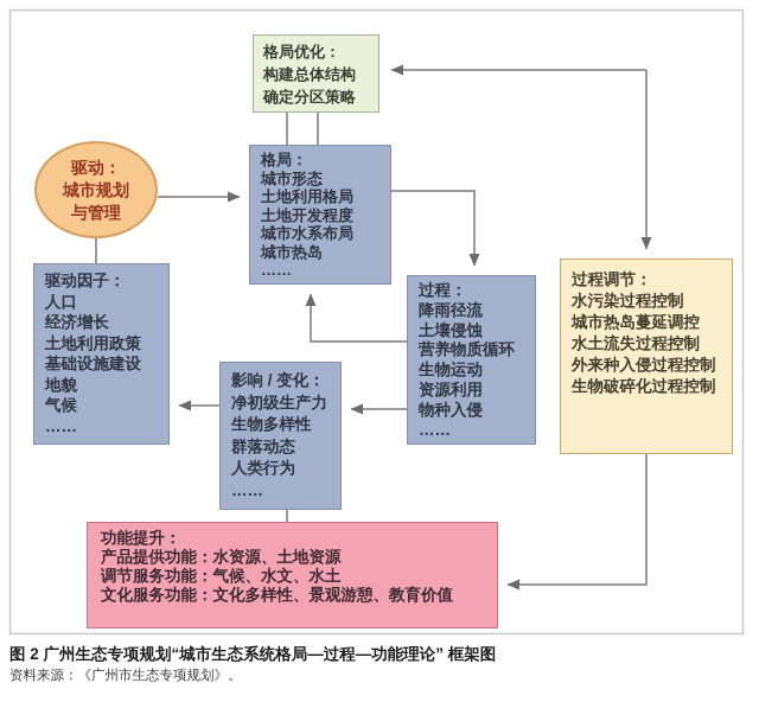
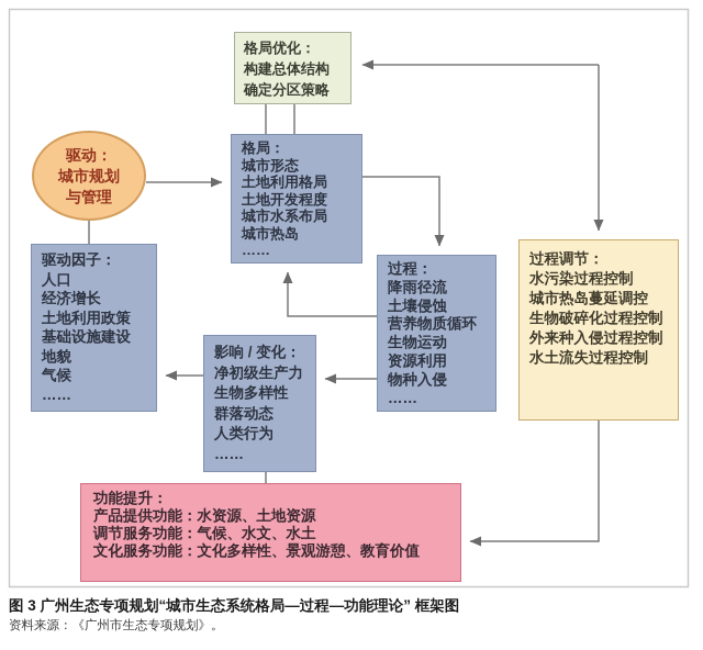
  格局优化：
  构建总体结构
  确定分区策略
  驱动：
  城市规划
  与管理
  格局：
  城市形态
  土地利用格局
  土地开发程度
  城市水系布局
  城市热岛
  ……
  驱动因子：
  人口
  经济增长
  土地利用政策
  基础设施建设
  地貌
  气候
  ……
  过程：
  降雨径流
  土壤侵蚀
  营养物质循环
  生物运动
  资源利用
  物种入侵
  ……
  过程调节：
  水污染过程控制
  城市热岛蔓延调控
- 水土流失过程控制
+ 生物破碎化过程控制
  外来种入侵过程控制
- 生物破碎化过程控制
+ 水土流失过程控制
  影响 / 变化：
  净初级生产力
  生物多样性
  群落动态
  人类行为
  ……
  功能提升：
  产品提供功能：水资源、土地资源
  调节服务功能：气候、水文、水土
  文化服务功能：文化多样性、景观游憩、教育价值
- 图 2 广州生态专项规划“城市生态系统格局—过程—功能理论” 框架图
+ 图 3 广州生态专项规划“城市生态系统格局—过程—功能理论” 框架图
  资料来源：《广州市生态专项规划》。
